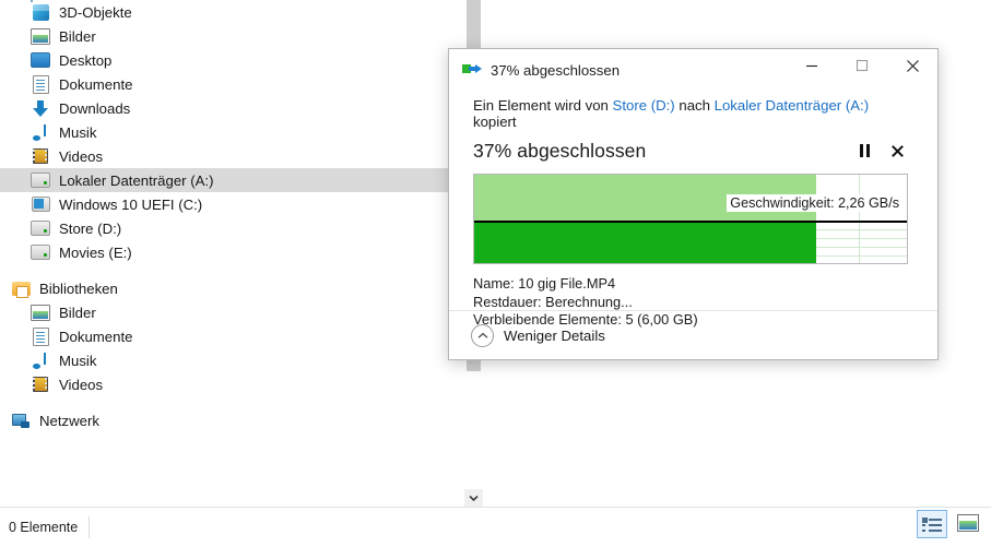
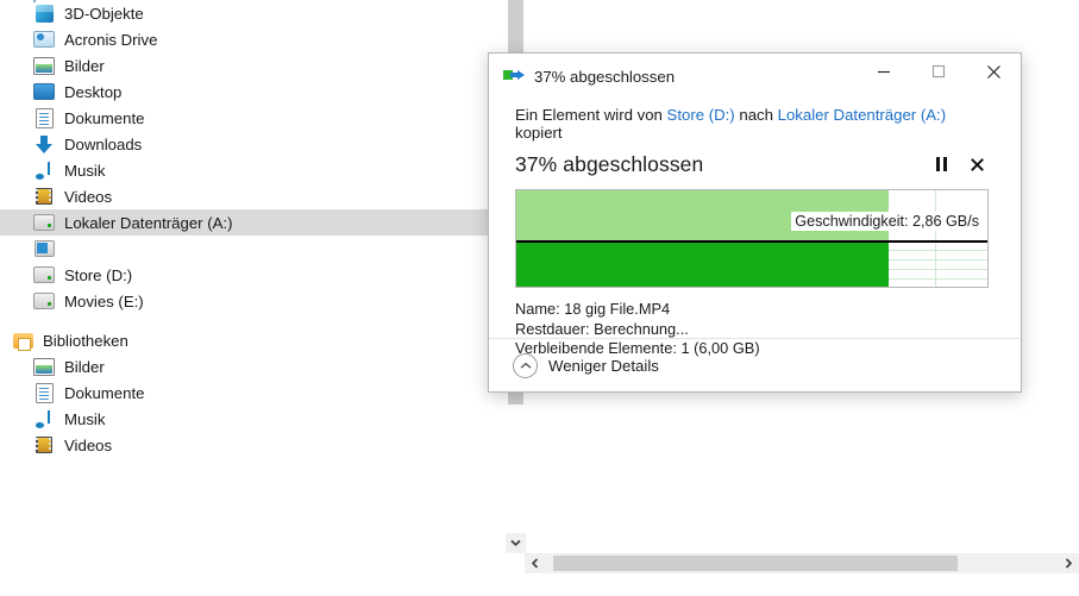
  3D-Objekte
+ Acronis Drive
  Bilder
  Desktop
  Dokumente
  Downloads
  Musik
  Videos
  Lokaler Datenträger (A:)
- Windows 10 UEFI (C:)
  Store (D:)
  Movies (E:)
  Bibliotheken
  Bilder
  Dokumente
  Musik
  Videos
- Netzwerk
- 0 Elemente
  37% abgeschlossen
  Ein Element wird von Store (D:) nach Lokaler Datenträger (A:) kopiert
  37% abgeschlossen
- Geschwindigkeit: 2,26 GB/s
+ Geschwindigkeit: 2,86 GB/s
- Name: 10 gig File.MP4
+ Name: 18 gig File.MP4
  Restdauer: Berechnung...
- Verbleibende Elemente: 5 (6,00 GB)
+ Verbleibende Elemente: 1 (6,00 GB)
  Weniger Details
